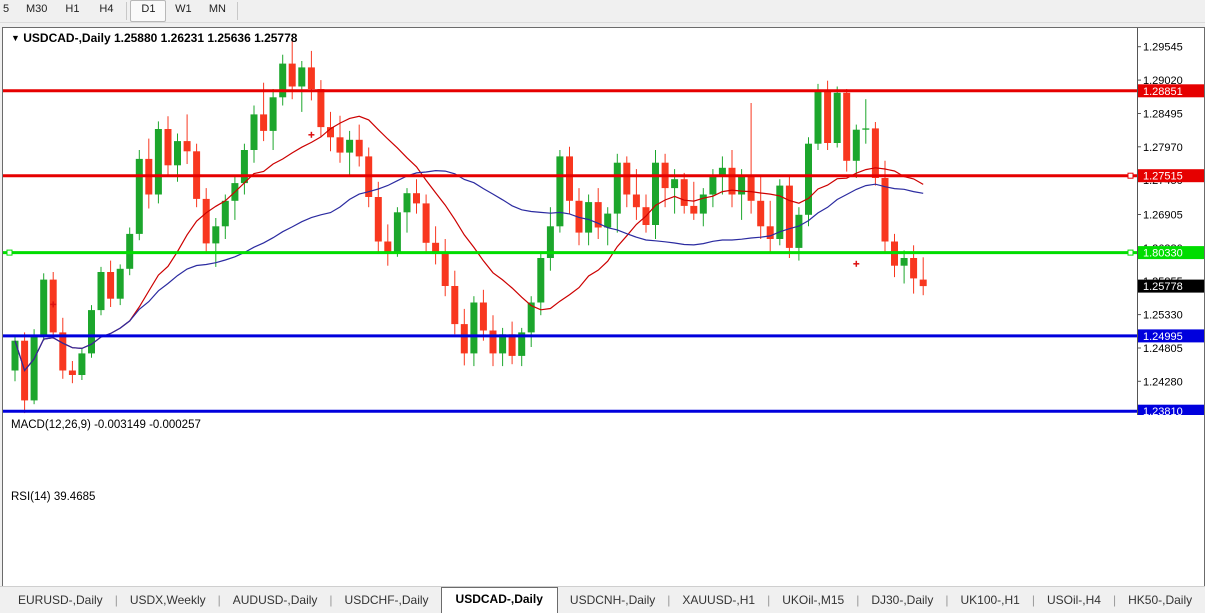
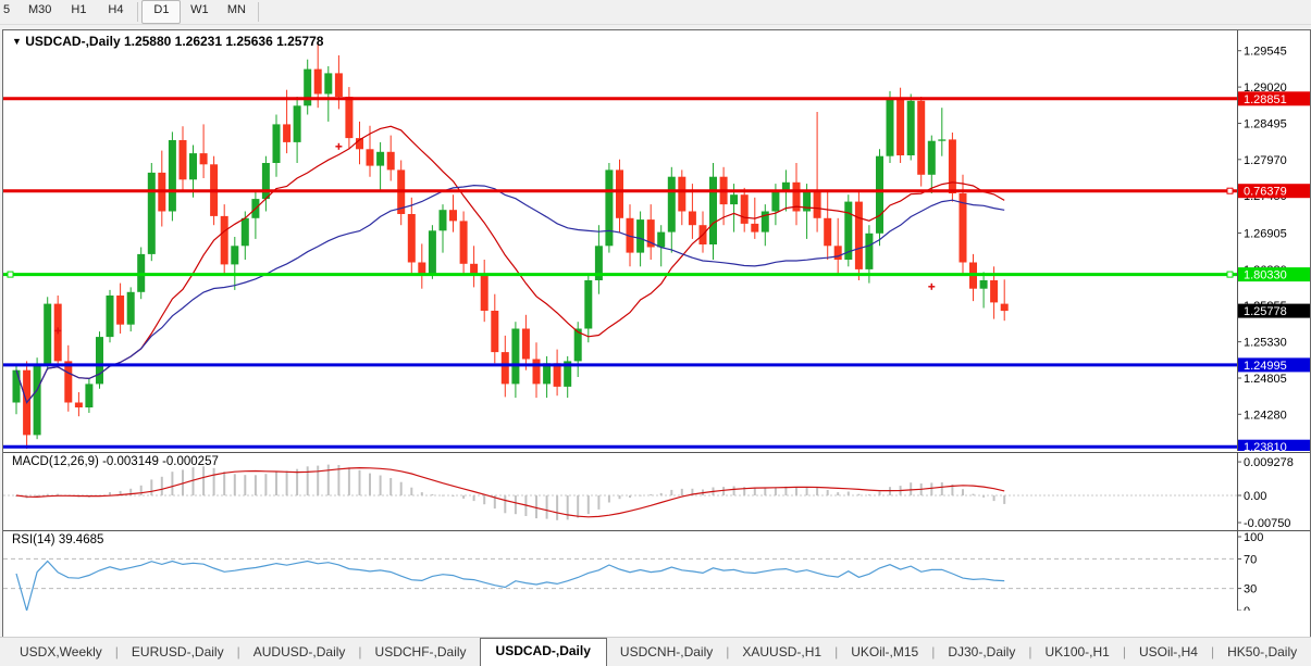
  5
  M30
  H1
  H4
  D1
  W1
  MN
  ▼ USDCAD-,Daily 1.25880 1.26231 1.25636 1.25778
  1.29545
  1.29020
  1.28495
  1.27970
  1.26905
  1.25330
  1.24805
  1.24280
  1.28851
- 1.27515
+ 0.76379
  1.80330
  1.24995
  1.23810
  1.25778
+ 0.009278
+ 0.00
+ -0.00750
  MACD(12,26,9) -0.003149 -0.000257
+ 100
+ 70
+ 30
  RSI(14) 39.4685
- EURUSD-,Daily
+ USDX,Weekly
  |
- USDX,Weekly
+ EURUSD-,Daily
  |
  AUDUSD-,Daily
  |
  USDCHF-,Daily
  USDCAD-,Daily
  USDCNH-,Daily
  |
  XAUUSD-,H1
  |
  UKOil-,M15
  |
  DJ30-,Daily
  |
  UK100-,H1
  |
  USOil-,H4
  |
  HK50-,Daily
